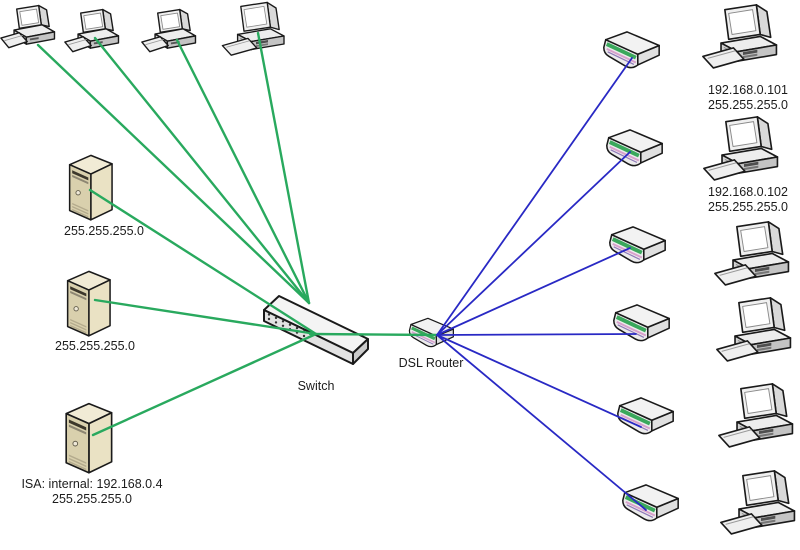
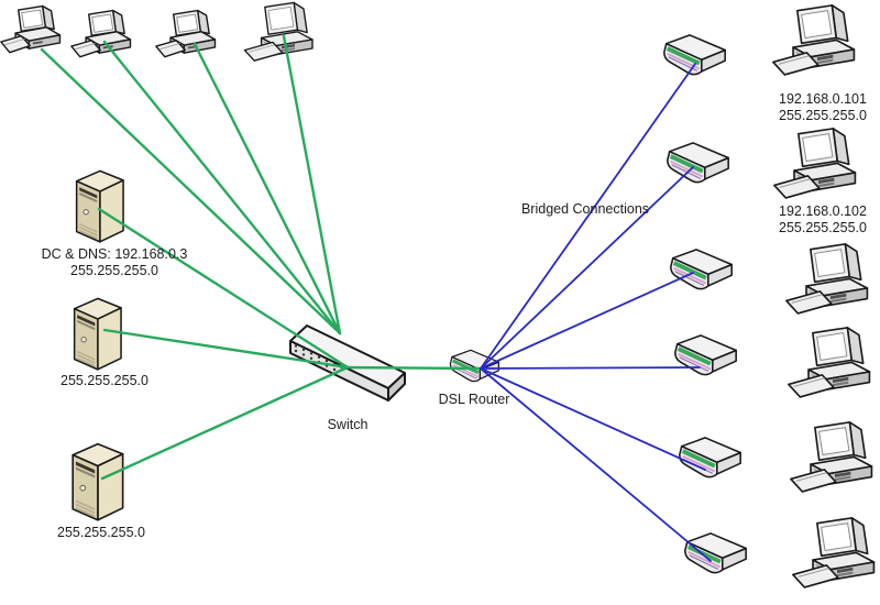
+ DC & DNS: 192.168.0.3
  255.255.255.0
  255.255.255.0
- ISA: internal: 192.168.0.4
  255.255.255.0
  Switch
  DSL Router
+ Bridged Connections
  192.168.0.101
  255.255.255.0
  192.168.0.102
  255.255.255.0
